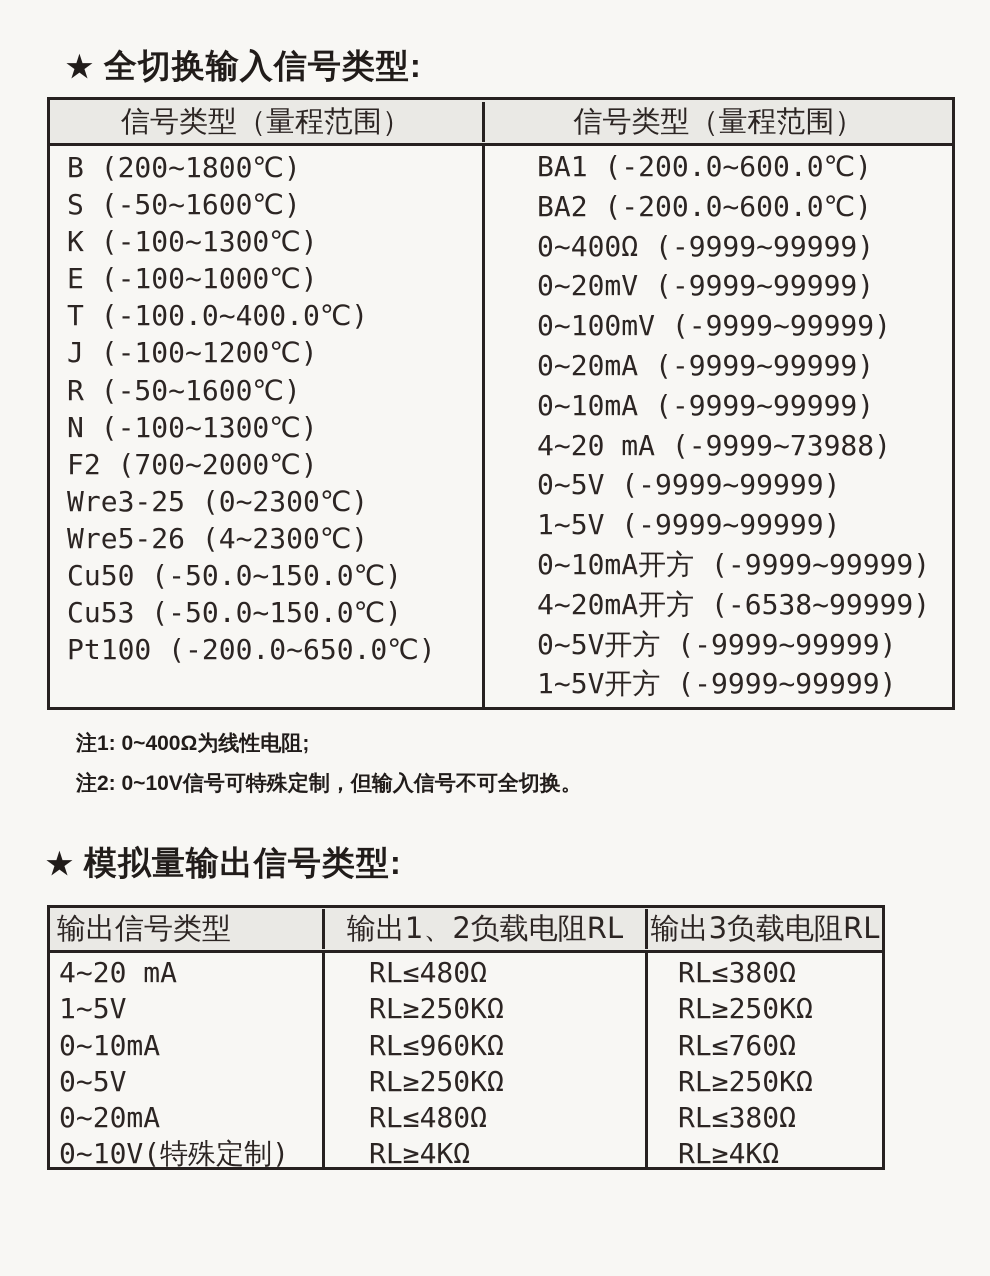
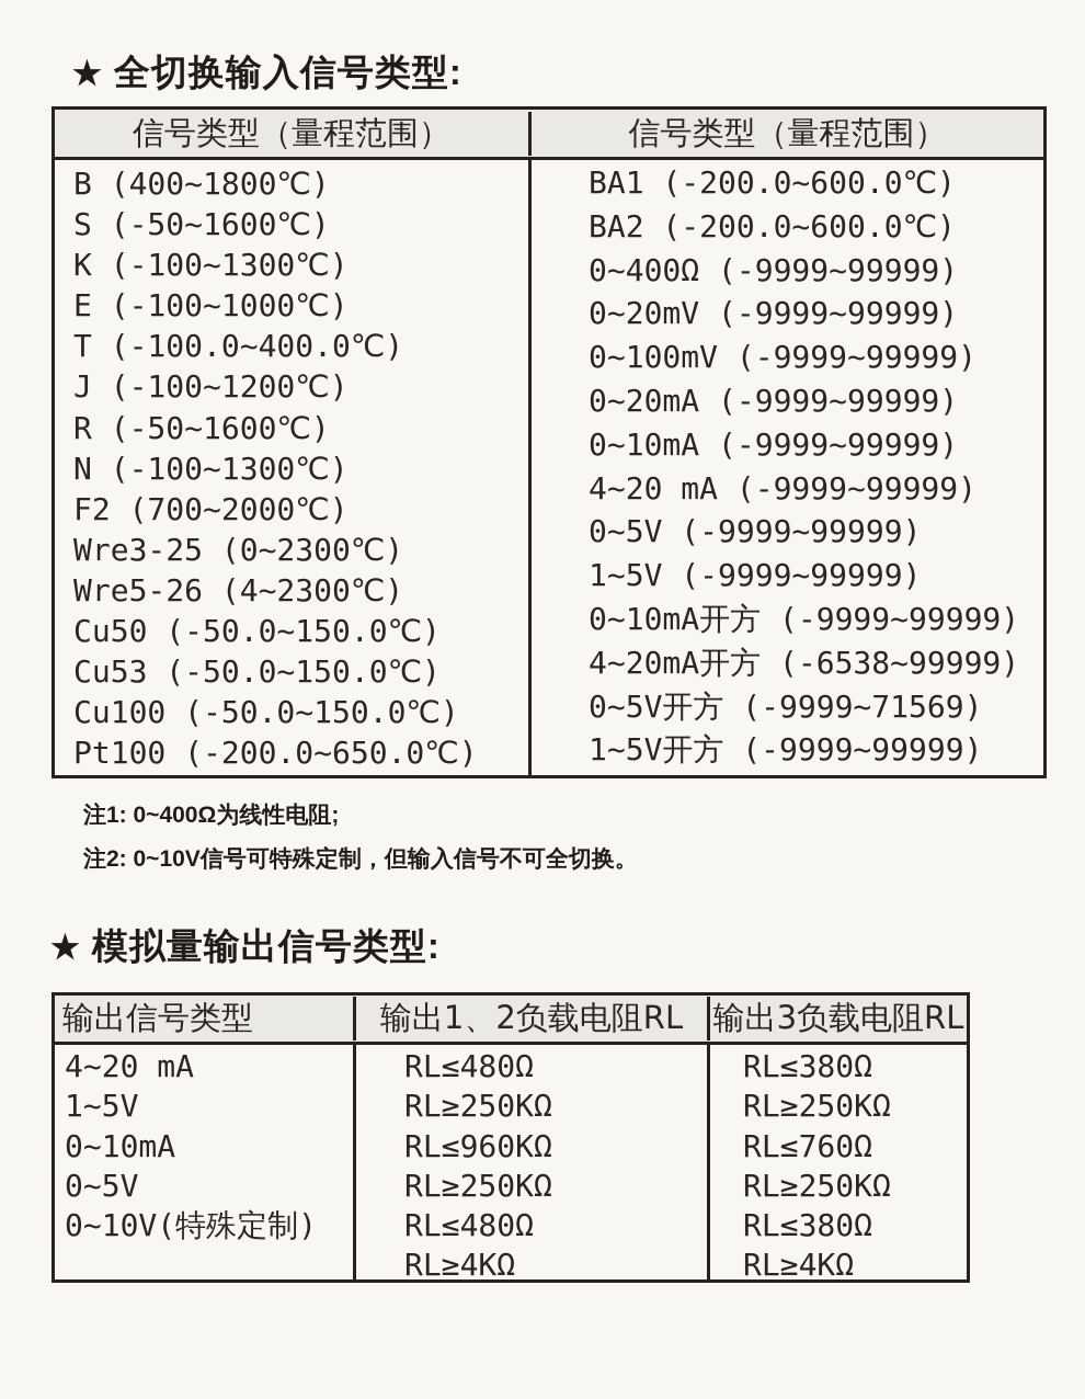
  ★ 全切换输入信号类型:
  信号类型（量程范围）
  信号类型（量程范围）
- B (200~1800℃)
+ B (400~1800℃)
  S (-50~1600℃)
  K (-100~1300℃)
  E (-100~1000℃)
  T (-100.0~400.0℃)
  J (-100~1200℃)
  R (-50~1600℃)
  N (-100~1300℃)
  F2 (700~2000℃)
  Wre3-25 (0~2300℃)
  Wre5-26 (4~2300℃)
  Cu50 (-50.0~150.0℃)
  Cu53 (-50.0~150.0℃)
+ Cu100 (-50.0~150.0℃)
  Pt100 (-200.0~650.0℃)
  BA1 (-200.0~600.0℃)
  BA2 (-200.0~600.0℃)
  0~400Ω (-9999~99999)
  0~20mV (-9999~99999)
  0~100mV (-9999~99999)
  0~20mA (-9999~99999)
  0~10mA (-9999~99999)
- 4~20 mA (-9999~73988)
+ 4~20 mA (-9999~99999)
  0~5V (-9999~99999)
  1~5V (-9999~99999)
  0~10mA开方 (-9999~99999)
  4~20mA开方 (-6538~99999)
- 0~5V开方 (-9999~99999)
+ 0~5V开方 (-9999~71569)
  1~5V开方 (-9999~99999)
  注1: 0~400Ω为线性电阻;
  注2: 0~10V信号可特殊定制，但输入信号不可全切换。
  ★ 模拟量输出信号类型:
  输出信号类型
  输出1、2负载电阻RL
  输出3负载电阻RL
  4~20 mA
  1~5V
  0~10mA
  0~5V
- 0~20mA
  0~10V(特殊定制)
  RL≤480Ω
  RL≥250KΩ
  RL≤960KΩ
  RL≥250KΩ
  RL≤480Ω
  RL≥4KΩ
  RL≤380Ω
  RL≥250KΩ
  RL≤760Ω
  RL≥250KΩ
  RL≤380Ω
  RL≥4KΩ
